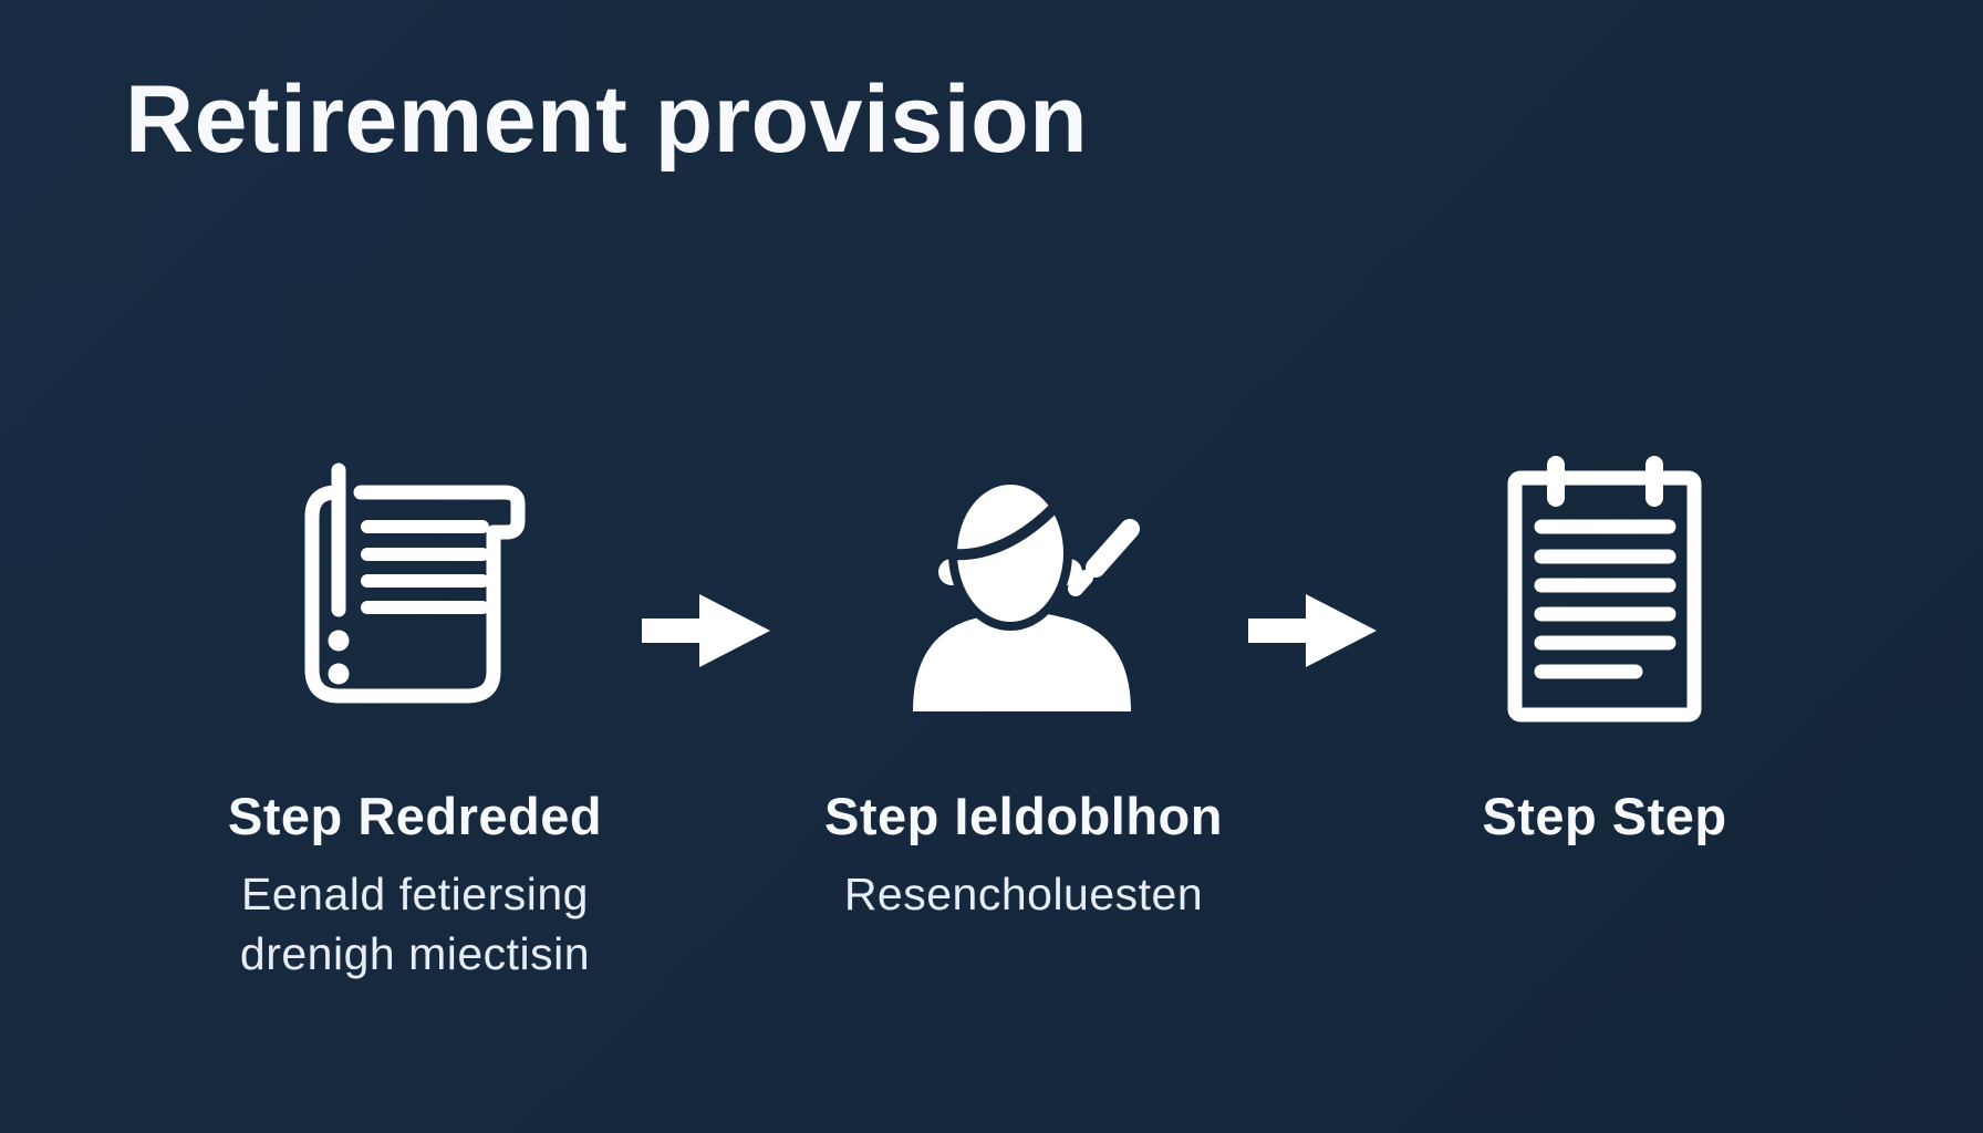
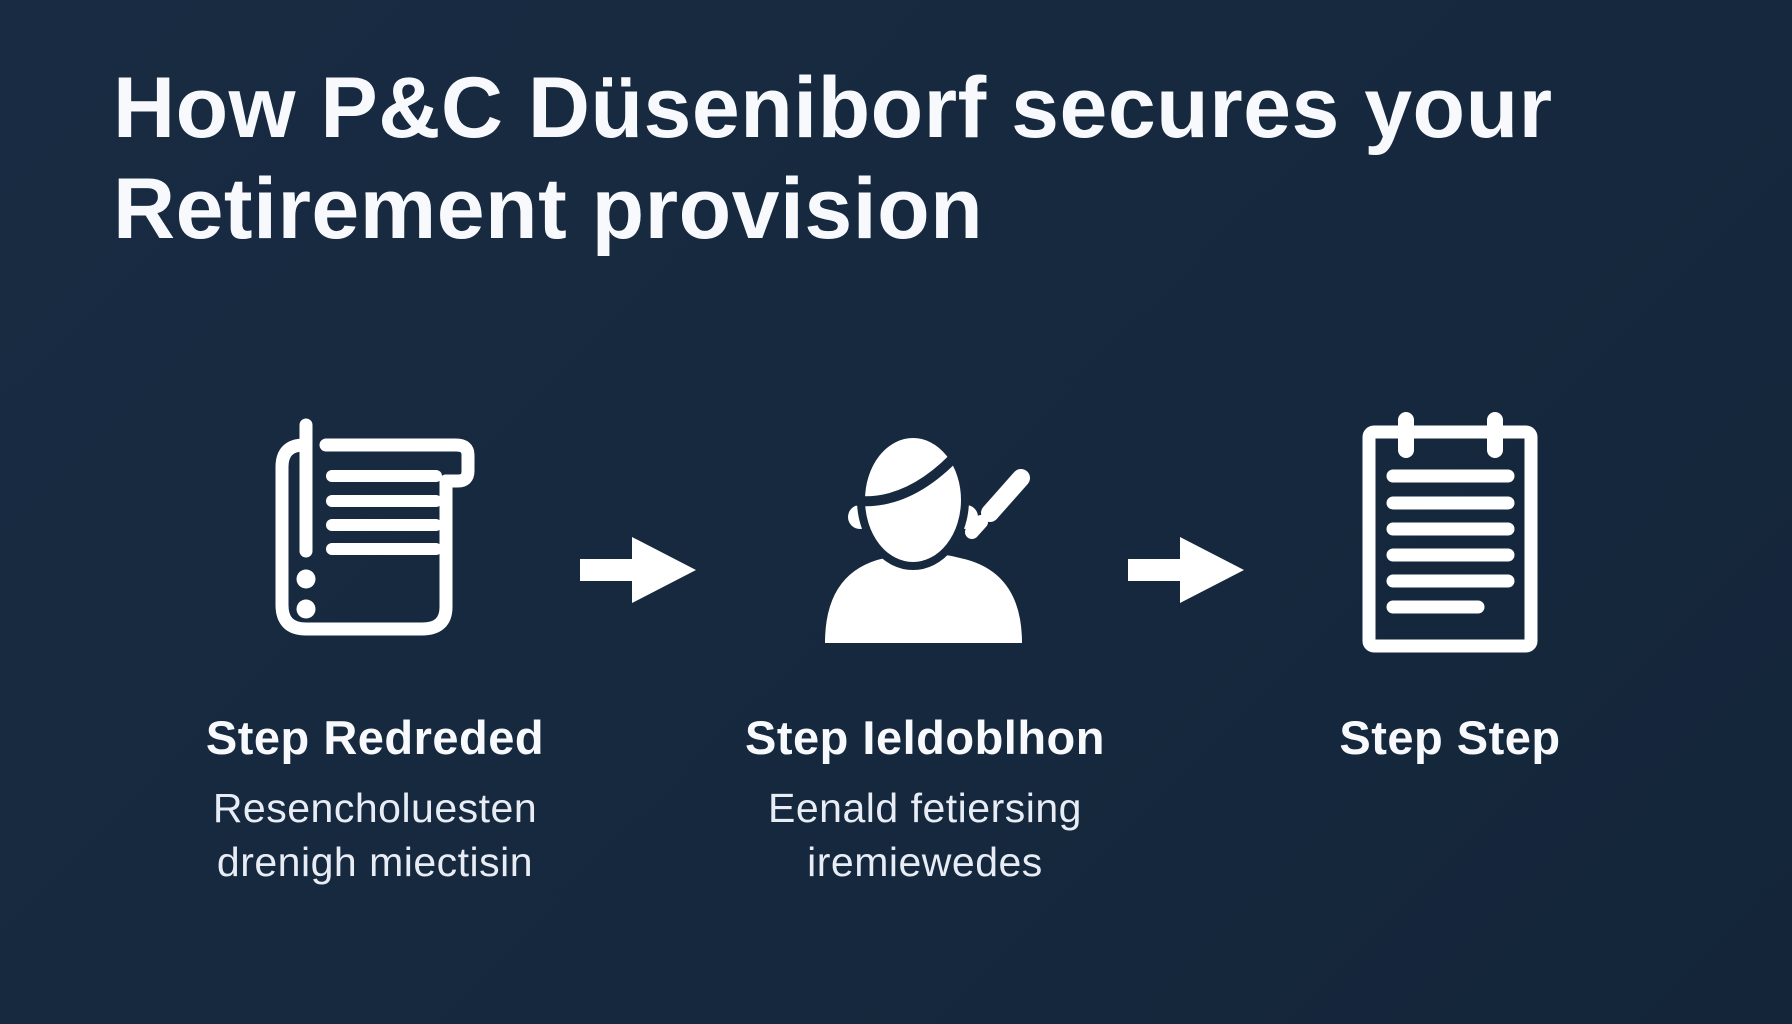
+ How P&C Düseniborf secures your
  Retirement provision
  Step Redreded
- Eenald fetiersing
+ Resencholuesten
  drenigh miectisin
  Step Ieldoblhon
- Resencholuesten
+ Eenald fetiersing
+ iremiewedes
  Step Step
